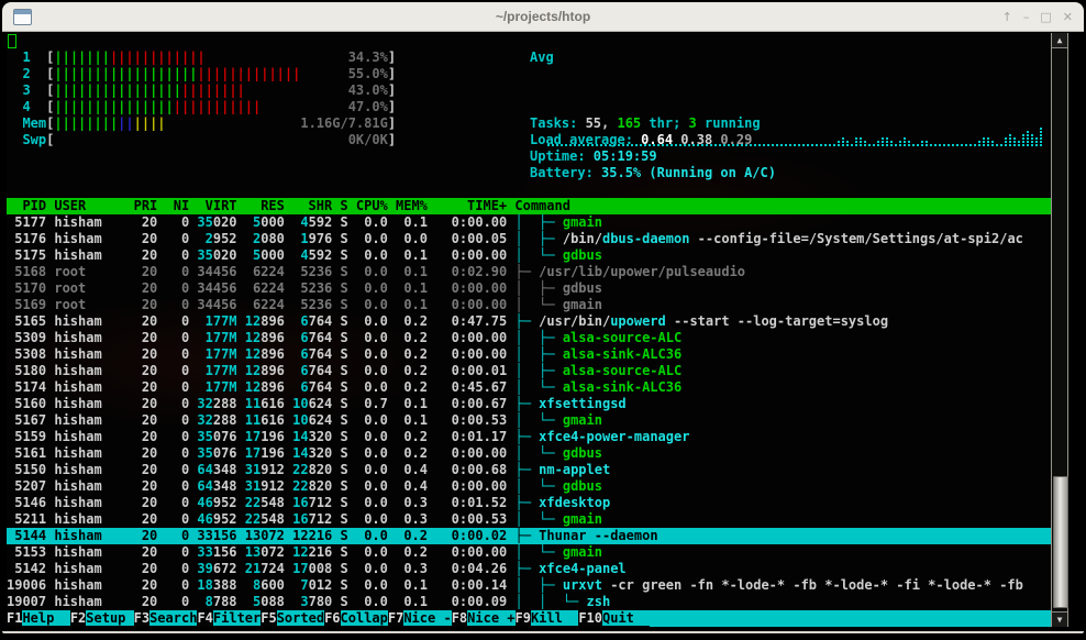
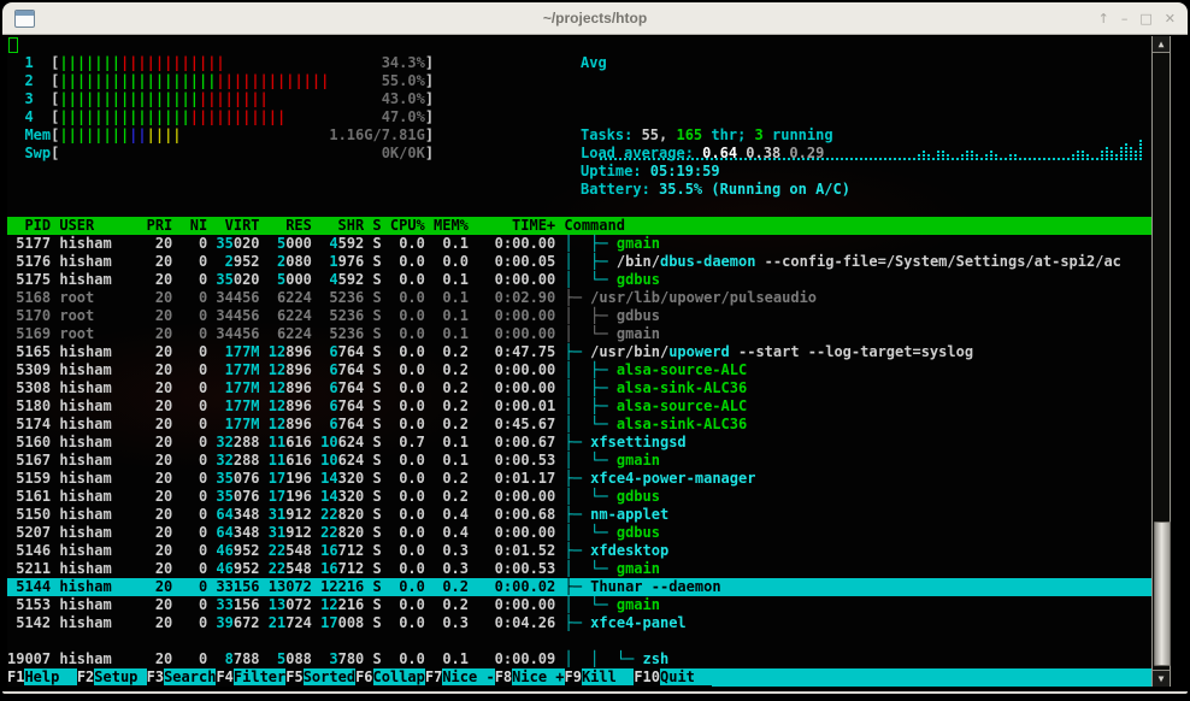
  ~/projects/htop
  ↑
  –
  □
  ✕
  1 [||||||||||||||||||| 34.3%]
  2 [||||||||||||||||||||||||||||||| 55.0%]
  3 [|||||||||||||||||||||||| 43.0%]
  4 [|||||||||||||||||||||||||| 47.0%]
  Mem[|||||||||||||| 1.16G/7.81G]
  Swp[ 0K/0K]
  Avg
  Tasks: 55, 165 thr; 3 running
  Load average: 0.64 0.38 0.29
  Uptime: 05:19:59
  Battery: 35.5% (Running on A/C)
  PID USER PRI NI VIRT RES SHR S CPU% MEM% TIME+ Command
  5177 hisham 20 0 35020 5000 4592 S 0.0 0.1 0:00.00 │ ├─ gmain
  5176 hisham 20 0 2952 2080 1976 S 0.0 0.0 0:00.05 │ ├─ /bin/dbus-daemon --config-file=/System/Settings/at-spi2/ac
  5175 hisham 20 0 35020 5000 4592 S 0.0 0.1 0:00.00 │ └─ gdbus
  5168 root 20 0 34456 6224 5236 S 0.0 0.1 0:02.90 ├─ /usr/lib/upower/pulseaudio
  5170 root 20 0 34456 6224 5236 S 0.0 0.1 0:00.00 │ ├─ gdbus
  5169 root 20 0 34456 6224 5236 S 0.0 0.1 0:00.00 │ └─ gmain
  5165 hisham 20 0 177M 12896 6764 S 0.0 0.2 0:47.75 ├─ /usr/bin/upowerd --start --log-target=syslog
  5309 hisham 20 0 177M 12896 6764 S 0.0 0.2 0:00.00 │ ├─ alsa-source-ALC
  5308 hisham 20 0 177M 12896 6764 S 0.0 0.2 0:00.00 │ ├─ alsa-sink-ALC36
  5180 hisham 20 0 177M 12896 6764 S 0.0 0.2 0:00.01 │ ├─ alsa-source-ALC
  5174 hisham 20 0 177M 12896 6764 S 0.0 0.2 0:45.67 │ └─ alsa-sink-ALC36
  5160 hisham 20 0 32288 11616 10624 S 0.7 0.1 0:00.67 ├─ xfsettingsd
  5167 hisham 20 0 32288 11616 10624 S 0.0 0.1 0:00.53 │ └─ gmain
  5159 hisham 20 0 35076 17196 14320 S 0.0 0.2 0:01.17 ├─ xfce4-power-manager
  5161 hisham 20 0 35076 17196 14320 S 0.0 0.2 0:00.00 │ └─ gdbus
  5150 hisham 20 0 64348 31912 22820 S 0.0 0.4 0:00.68 ├─ nm-applet
  5207 hisham 20 0 64348 31912 22820 S 0.0 0.4 0:00.00 │ └─ gdbus
  5146 hisham 20 0 46952 22548 16712 S 0.0 0.3 0:01.52 ├─ xfdesktop
  5211 hisham 20 0 46952 22548 16712 S 0.0 0.3 0:00.53 │ └─ gmain
  5144 hisham 20 0 33156 13072 12216 S 0.0 0.2 0:00.02 ├─ Thunar --daemon
  5153 hisham 20 0 33156 13072 12216 S 0.0 0.2 0:00.00 │ └─ gmain
  5142 hisham 20 0 39672 21724 17008 S 0.0 0.3 0:04.26 ├─ xfce4-panel
- 19006 hisham 20 0 18388 8600 7012 S 0.0 0.1 0:00.14 │ ├─ urxvt -cr green -fn *-lode-* -fb *-lode-* -fi *-lode-* -fb
  19007 hisham 20 0 8788 5088 3780 S 0.0 0.1 0:00.09 │ │ └─ zsh
  F1Help
  F2Setup
  F3Search
  F4Filter
  F5Sorted
  F6Collap
  F7Nice -
  F8Nice +
  F9Kill
  F10Quit
  ▲
  ▼
